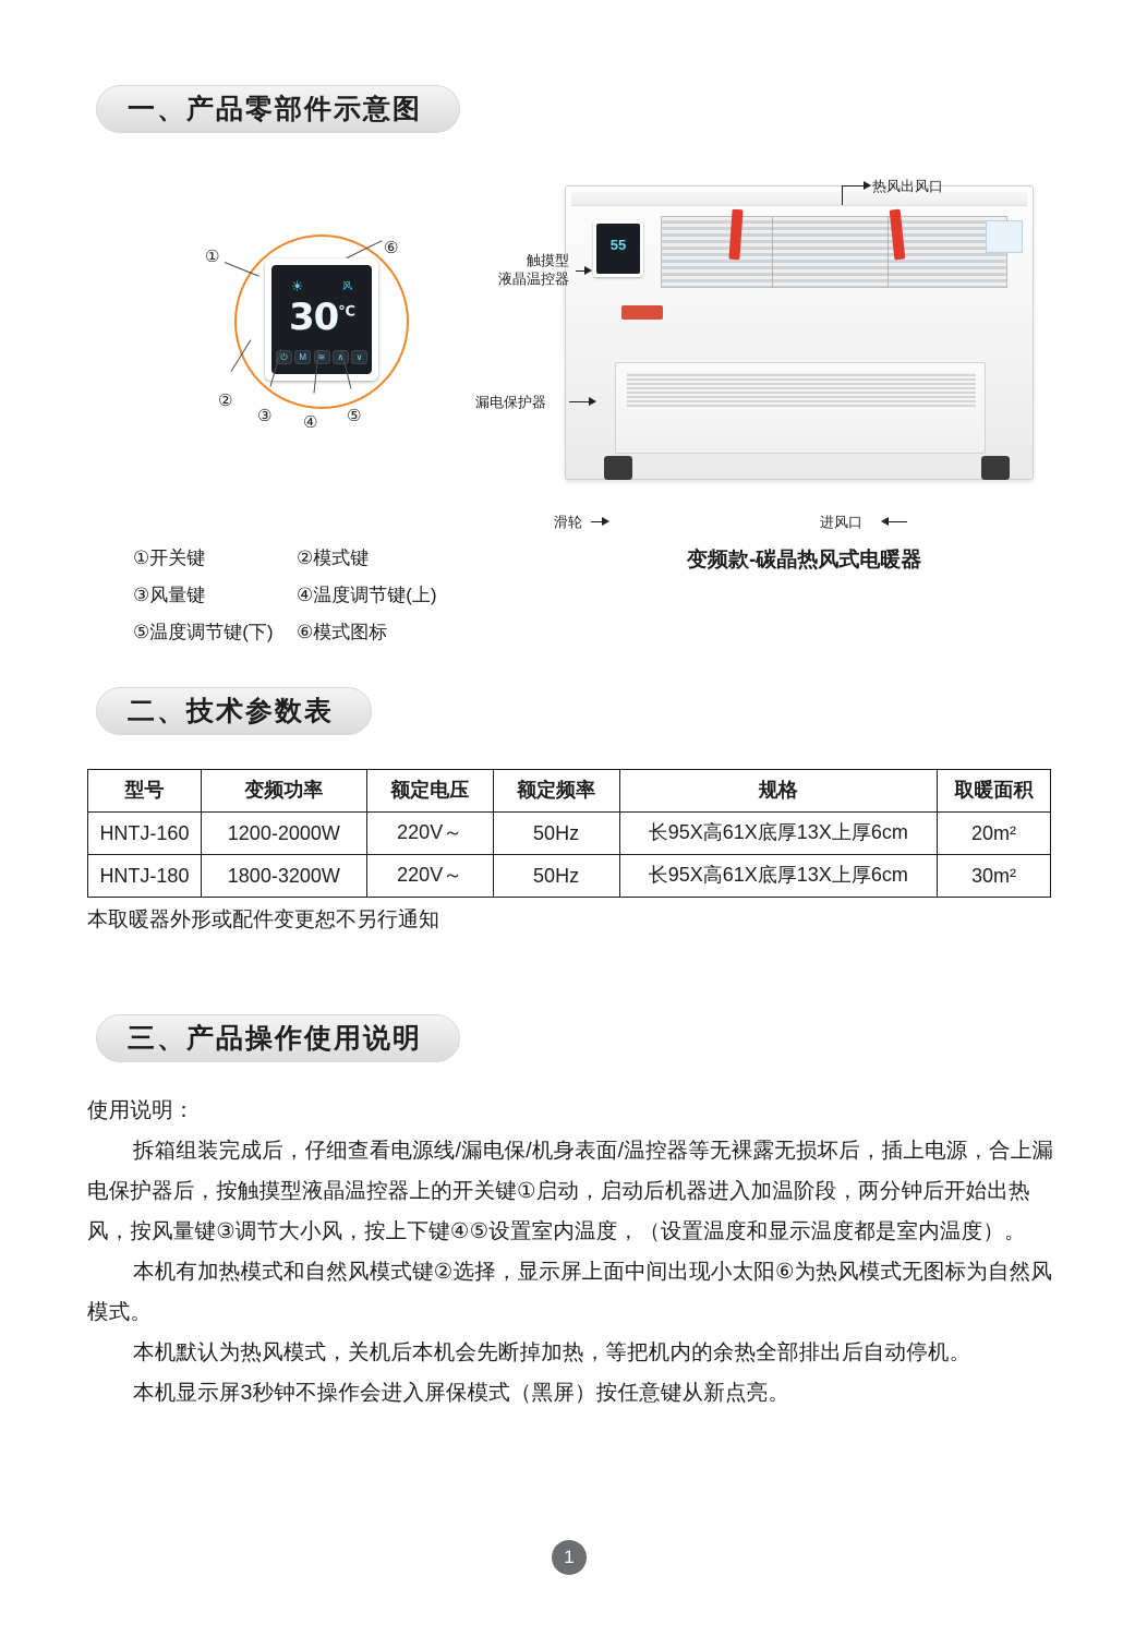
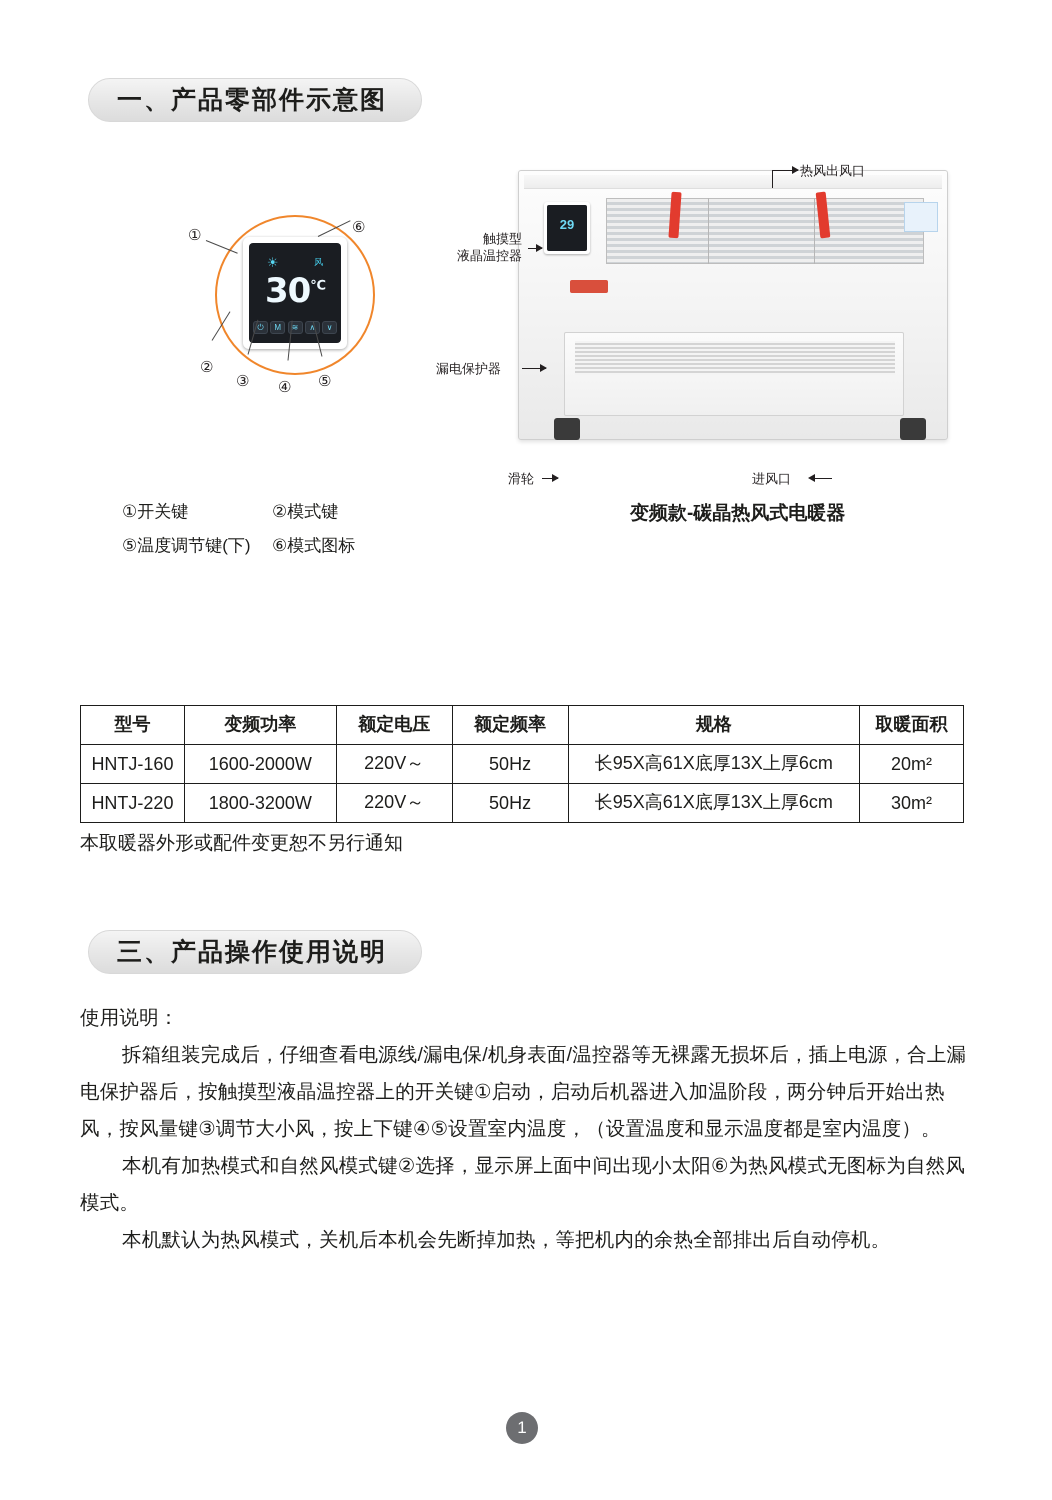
  一、产品零部件示意图
  ☀
  风
  30℃
  ⏻
  M
  ≋
  ∧
  ∨
  ①
  ⑥
  ②
  ③
  ④
  ⑤
- 55
+ 29
  热风出风口
  触摸型
  液晶温控器
  漏电保护器
  滑轮
  进风口
  ①开关键
  ②模式键
- ③风量键
- ④温度调节键(上)
  ⑤温度调节键(下)
  ⑥模式图标
  变频款-碳晶热风式电暖器
- 二、技术参数表
  型号	变频功率	额定电压	额定频率	规格	取暖面积
- HNTJ-160	1200-2000W	220V～	50Hz	长95X高61X底厚13X上厚6cm	20m²
+ HNTJ-160	1600-2000W	220V～	50Hz	长95X高61X底厚13X上厚6cm	20m²
- HNTJ-180	1800-3200W	220V～	50Hz	长95X高61X底厚13X上厚6cm	30m²
+ HNTJ-220	1800-3200W	220V～	50Hz	长95X高61X底厚13X上厚6cm	30m²
  本取暖器外形或配件变更恕不另行通知
  三、产品操作使用说明
  使用说明：
  拆箱组装完成后，仔细查看电源线/漏电保/机身表面/温控器等无裸露无损坏后，插上电源，合上漏电保护器后，按触摸型液晶温控器上的开关键①启动，启动后机器进入加温阶段，两分钟后开始出热风，按风量键③调节大小风，按上下键④⑤设置室内温度，（设置温度和显示温度都是室内温度）。
  本机有加热模式和自然风模式键②选择，显示屏上面中间出现小太阳⑥为热风模式无图标为自然风模式。
  本机默认为热风模式，关机后本机会先断掉加热，等把机内的余热全部排出后自动停机。
- 本机显示屏3秒钟不操作会进入屏保模式（黑屏）按任意键从新点亮。
  1
